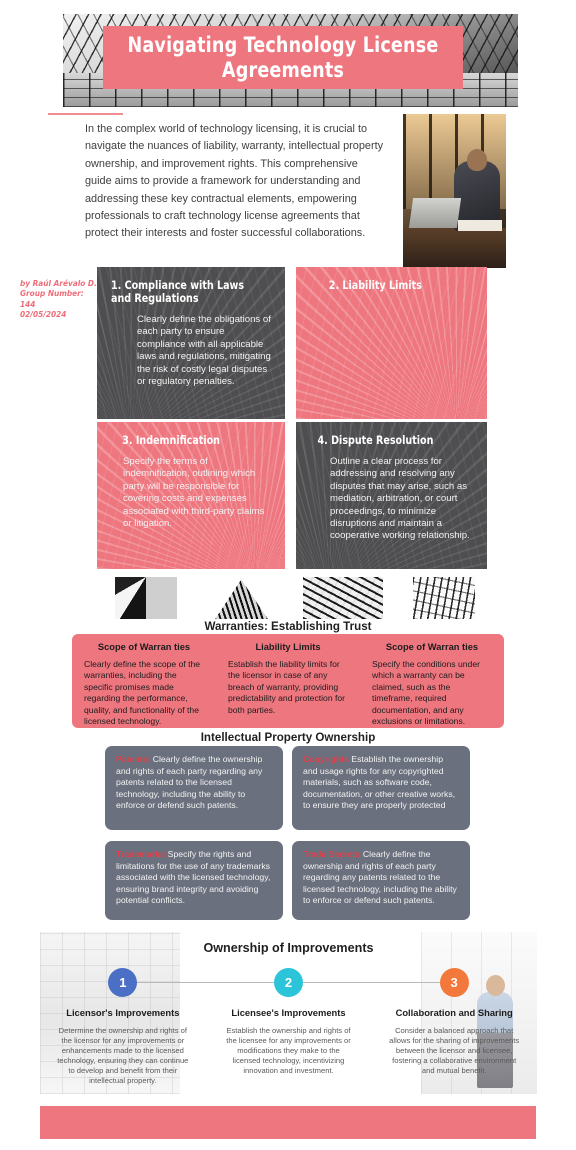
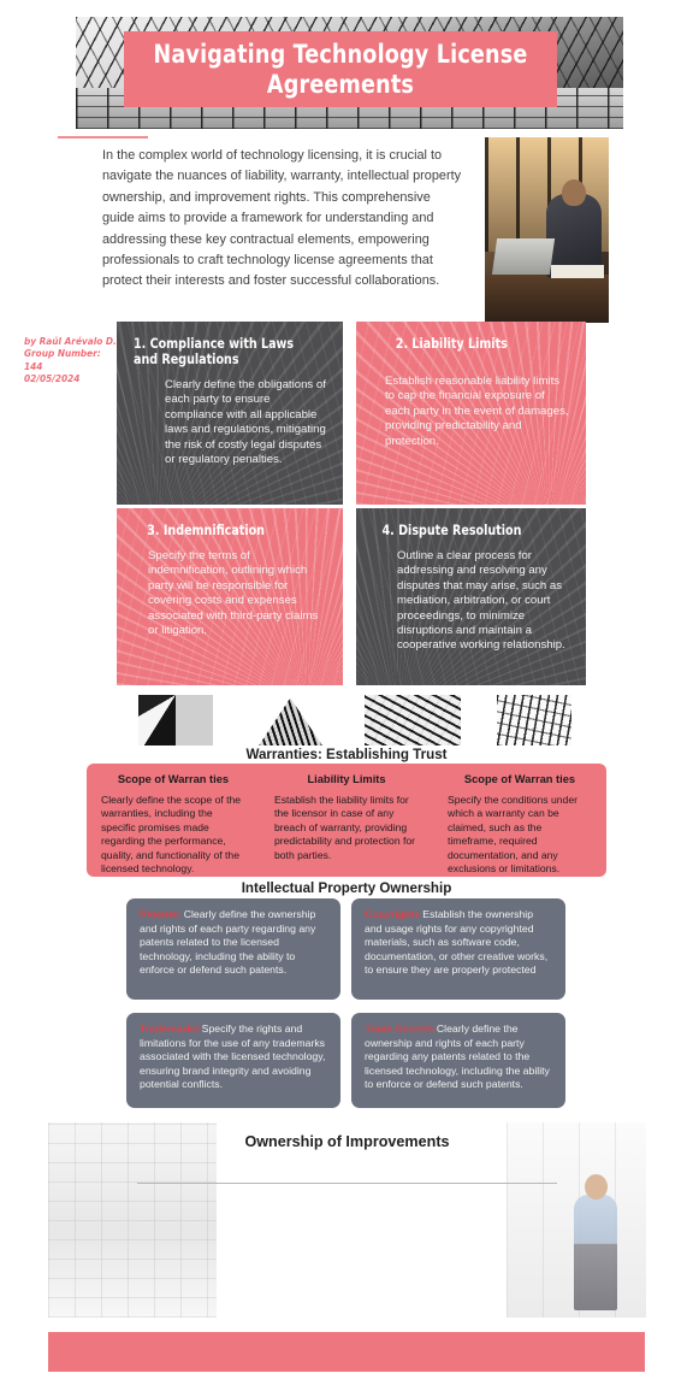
  Navigating Technology License Agreements
  In the complex world of technology licensing, it is crucial to navigate the nuances of liability, warranty, intellectual property ownership, and improvement rights. This comprehensive guide aims to provide a framework for understanding and addressing these key contractual elements, empowering professionals to craft technology license agreements that protect their interests and foster successful collaborations.
  by Raúl Arévalo D.
  Group Number: 144
  02/05/2024
  1. Compliance with Laws and Regulations
  Clearly define the obligations of each party to ensure compliance with all applicable laws and regulations, mitigating the risk of costly legal disputes or regulatory penalties.
  2. Liability Limits
+ Establish reasonable liability limits to cap the financial exposure of each party in the event of damages, providing predictability and protection.
  3. Indemnification
  Specify the terms of indemnification, outlining which party will be responsible for covering costs and expenses associated with third-party claims or litigation.
  4. Dispute Resolution
  Outline a clear process for addressing and resolving any disputes that may arise, such as mediation, arbitration, or court proceedings, to minimize disruptions and maintain a cooperative working relationship.
  Warranties: Establishing Trust
  Scope of Warran ties
  Clearly define the scope of the warranties, including the specific promises made regarding the performance, quality, and functionality of the licensed technology.
  Liability Limits
  Establish the liability limits for the licensor in case of any breach of warranty, providing predictability and protection for both parties.
  Scope of Warran ties
  Specify the conditions under which a warranty can be claimed, such as the timeframe, required documentation, and any exclusions or limitations.
  Intellectual Property Ownership
  Patents: Clearly define the ownership and rights of each party regarding any patents related to the licensed technology, including the ability to enforce or defend such patents.
  Copyrights Establish the ownership and usage rights for any copyrighted materials, such as software code, documentation, or other creative works, to ensure they are properly protected
  Trademarks:Specify the rights and limitations for the use of any trademarks associated with the licensed technology, ensuring brand integrity and avoiding potential conflicts.
  Trade Secrets:Clearly define the ownership and rights of each party regarding any patents related to the licensed technology, including the ability to enforce or defend such patents.
  Ownership of Improvements
- 1
- Licensor's Improvements
- Determine the ownership and rights of the licensor for any improvements or enhancements made to the licensed technology, ensuring they can continue to develop and benefit from their intellectual property.
- 2
- Licensee's Improvements
- Establish the ownership and rights of the licensee for any improvements or modifications they make to the licensed technology, incentivizing innovation and investment.
- 3
- Collaboration and Sharing
- Consider a balanced approach that allows for the sharing of improvements between the licensor and licensee, fostering a collaborative environment and mutual benefit.
